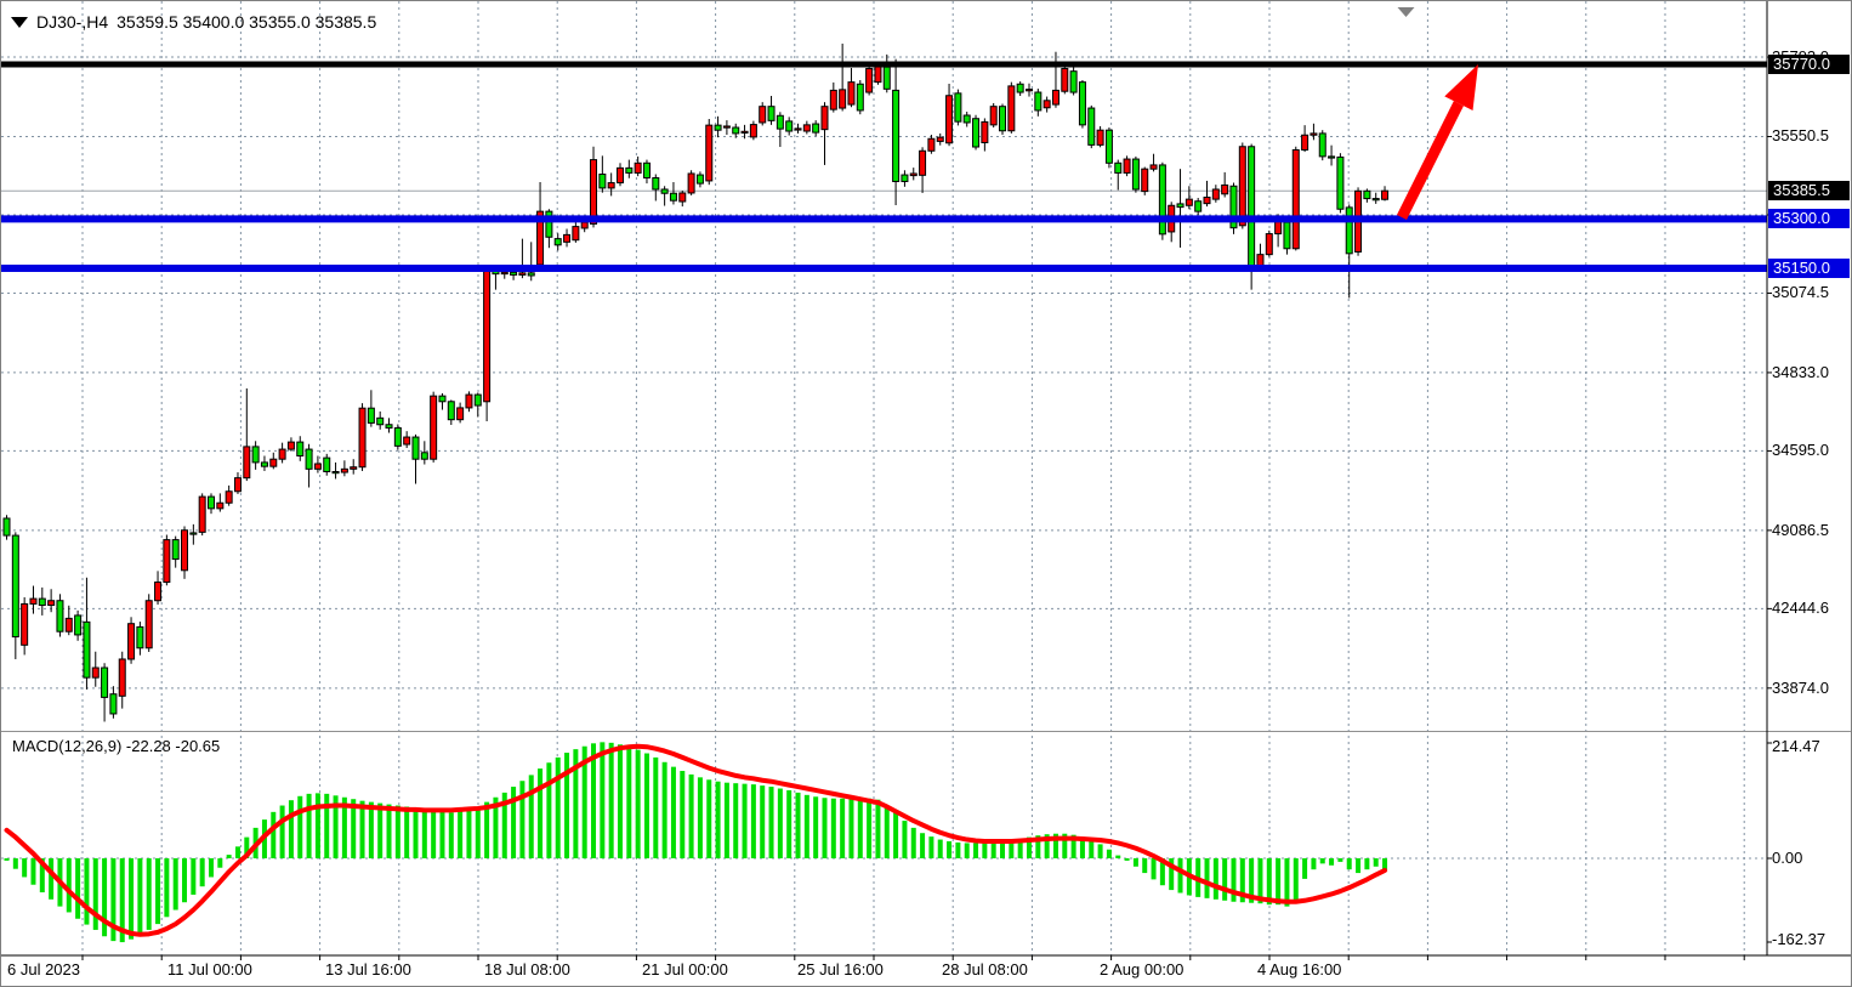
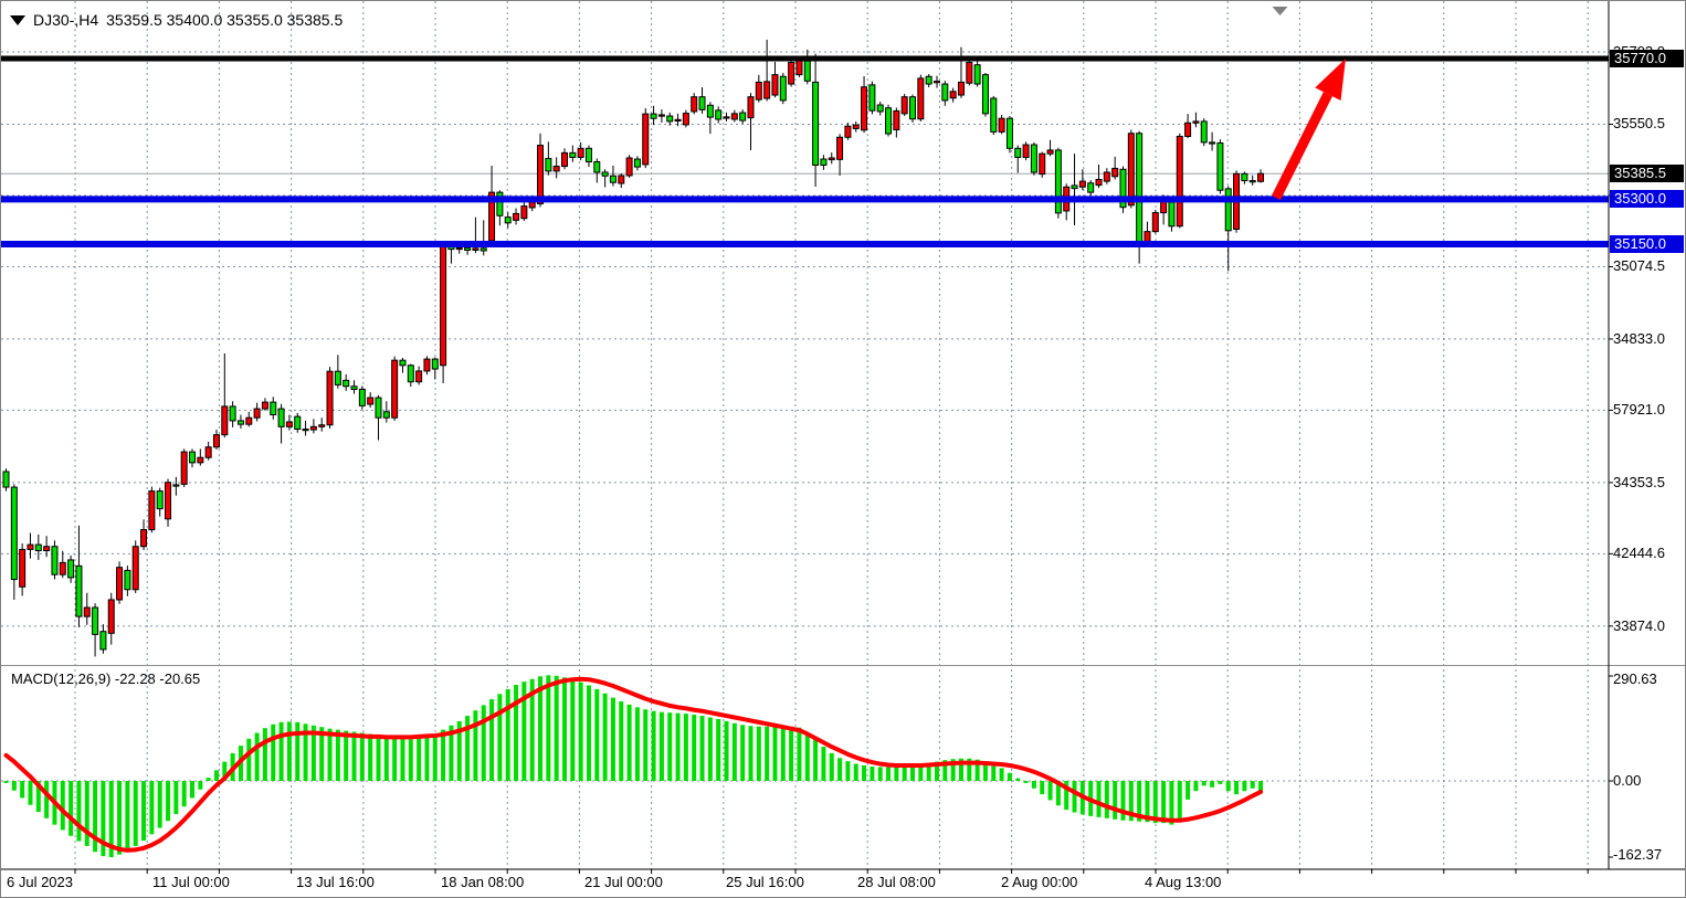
  DJ30-,H4
  35359.5 35400.0 35355.0 35385.5
  MACD(12,26,9) -22.28 -20.65
  35550.5
  35074.5
  34833.0
- 34595.0
+ 57921.0
- 49086.5
+ 34353.5
  42444.6
  33874.0
  35770.0
  35385.5
  35300.0
  35150.0
  6 Jul 2023
  11 Jul 00:00
  13 Jul 16:00
- 18 Jul 08:00
+ 18 Jan 08:00
  21 Jul 00:00
  25 Jul 16:00
  28 Jul 08:00
  2 Aug 00:00
- 4 Aug 16:00
+ 4 Aug 13:00
- 214.47
+ 290.63
  0.00
  -162.37
